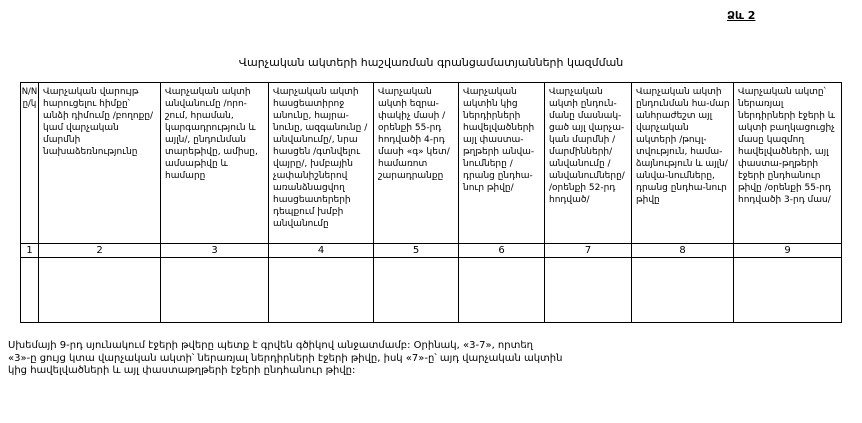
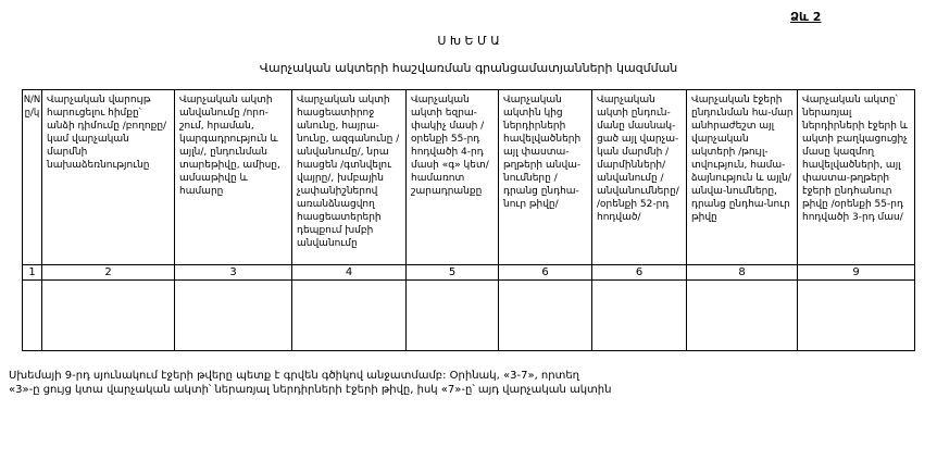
  Ձև 2
+ Ս Խ Ե Մ Ա
  Վարչական ակտերի հաշվառման գրանցամատյանների կազմման
- N/N ը/կ	Վարչական վարույթ հարուցելու հիմքը՝ անձի դիմումը /բողոքը/ կամ վարչական մարմնի նախաձեռնությունը	Վարչական ակտի անվանումը /որո-շում, հրաման, կարգադրություն և այլն/, ընդունման տարեթիվը, ամիսը, ամսաթիվը և համարը	Վարչական ակտի հասցեատիրոջ անունը, հայրա-նունը, ազգանունը /անվանումը/, նրա հասցեն /գտնվելու վայրը/, խմբային չափանիշներով առանձնացվող հասցեատերերի դեպքում խմբի անվանումը	Վարչական ակտի եզրա-փակիչ մասի /օրենքի 55-րդ հոդվածի 4-րդ մասի «գ» կետ/ համառոտ շարադրանքը	Վարչական ակտին կից ներդիրների հավելվածների այլ փաստա-թղթերի անվա-նումները /դրանց ընդհա-նուր թիվը/	Վարչական ակտի ընդուն-մանը մասնակ-ցած այլ վարչա-կան մարմնի /մարմինների/ անվանումը /անվանումները/ /օրենքի 52-րդ հոդված/	Վարչական ակտի ընդունման հա-մար անհրաժեշտ այլ վարչական ակտերի /թույլ-տվություն, համա-ձայնություն և այլն/ անվա-նումները, դրանց ընդհա-նուր թիվը	Վարչական ակտը՝ ներառյալ ներդիրների էջերի և ակտի բաղկացուցիչ մասը կազմող հավելվածների, այլ փաստա-թղթերի էջերի ընդհանուր թիվը /օրենքի 55-րդ հոդվածի 3-րդ մաս/
+ N/N ը/կ	Վարչական վարույթ հարուցելու հիմքը՝ անձի դիմումը /բողոքը/ կամ վարչական մարմնի նախաձեռնությունը	Վարչական ակտի անվանումը /որո-շում, հրաման, կարգադրություն և այլն/, ընդունման տարեթիվը, ամիսը, ամսաթիվը և համարը	Վարչական ակտի հասցեատիրոջ անունը, հայրա-նունը, ազգանունը /անվանումը/, նրա հասցեն /գտնվելու վայրը/, խմբային չափանիշներով առանձնացվող հասցեատերերի դեպքում խմբի անվանումը	Վարչական ակտի եզրա-փակիչ մասի /օրենքի 55-րդ հոդվածի 4-րդ մասի «գ» կետ/ համառոտ շարադրանքը	Վարչական ակտին կից ներդիրների հավելվածների այլ փաստա-թղթերի անվա-նումները /դրանց ընդհա-նուր թիվը/	Վարչական ակտի ընդուն-մանը մասնակ-ցած այլ վարչա-կան մարմնի /մարմինների/ անվանումը /անվանումները/ /օրենքի 52-րդ հոդված/	Վարչական էջերի ընդունման հա-մար անհրաժեշտ այլ վարչական ակտերի /թույլ-տվություն, համա-ձայնություն և այլն/ անվա-նումները, դրանց ընդհա-նուր թիվը	Վարչական ակտը՝ ներառյալ ներդիրների էջերի և ակտի բաղկացուցիչ մասը կազմող հավելվածների, այլ փաստա-թղթերի էջերի ընդհանուր թիվը /օրենքի 55-րդ հոդվածի 3-րդ մաս/
- 1	2	3	4	5	6	7	8	9
+ 1	2	3	4	5	6	6	8	9
  Սխեմայի 9-րդ սյունակում էջերի թվերը պետք է գրվեն գծիկով անջատմամբ: Օրինակ, «3-7», որտեղ
  «3»-ը ցույց կտա վարչական ակտի՝ ներառյալ ներդիրների էջերի թիվը, իսկ «7»-ը՝ այդ վարչական ակտին
- կից հավելվածների և այլ փաստաթղթերի էջերի ընդհանուր թիվը:
